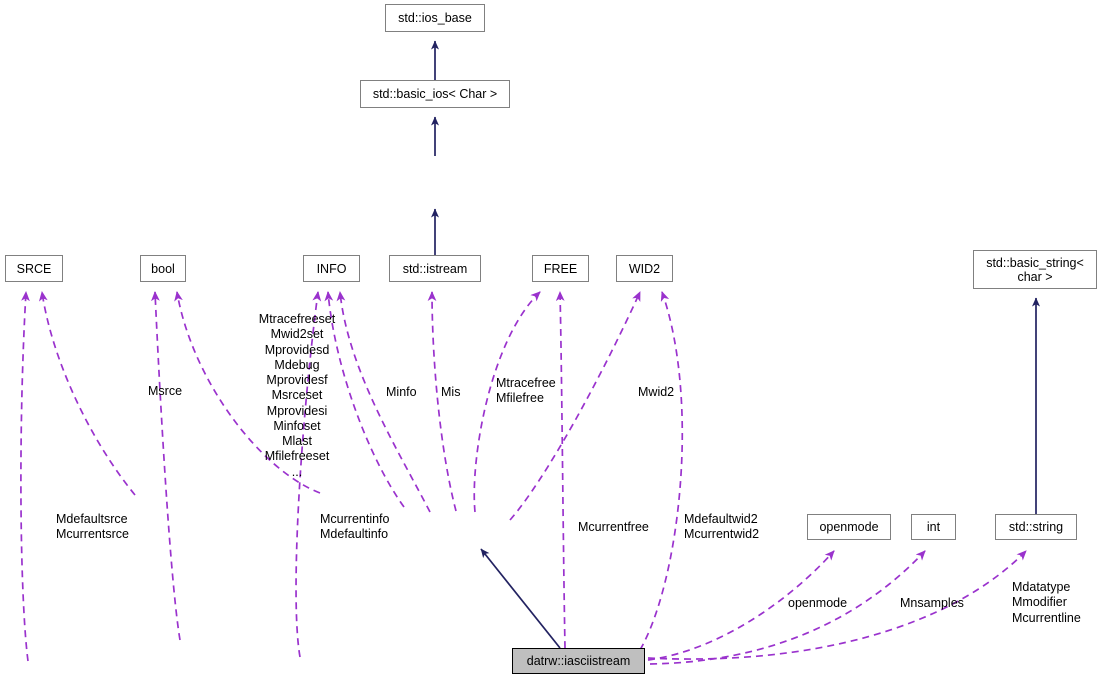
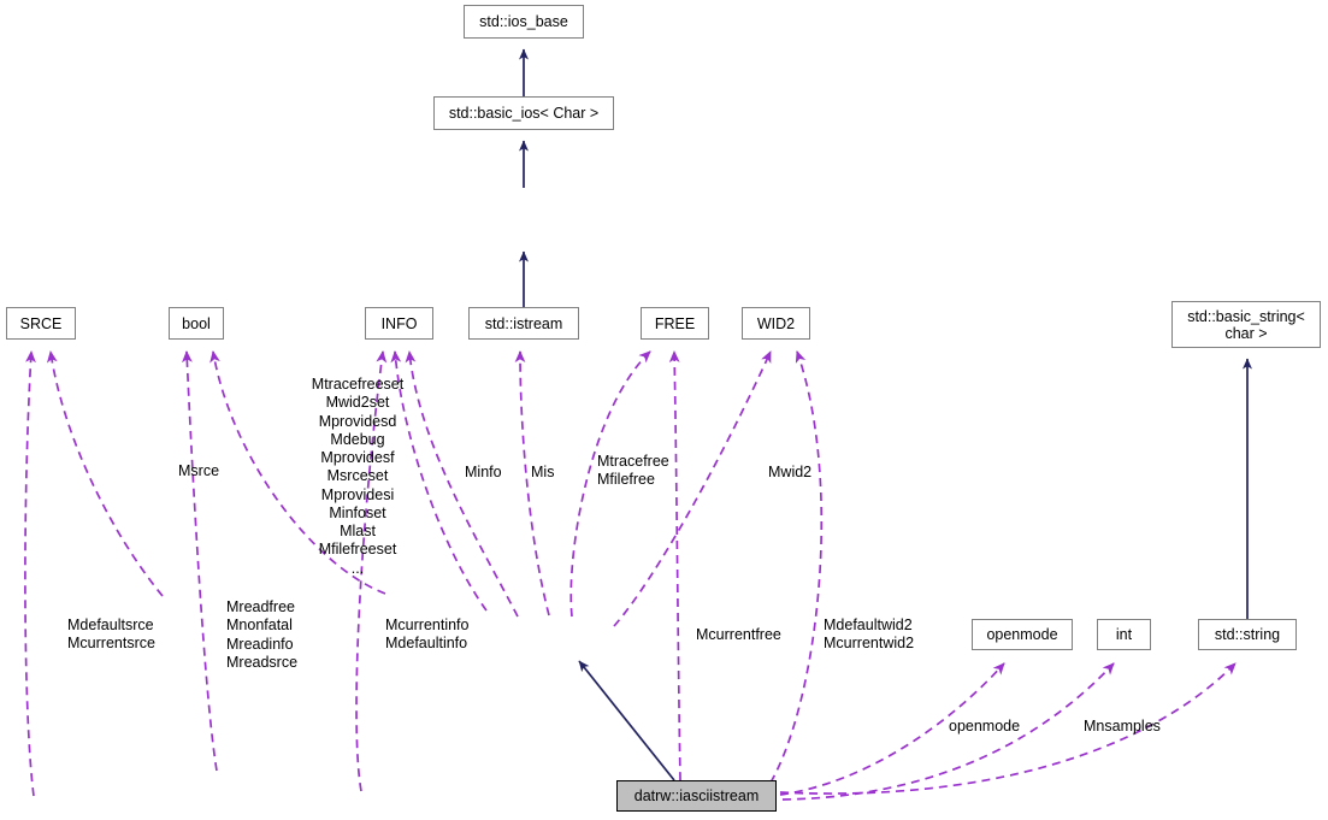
  std::ios_base
  std::basic_ios< Char >
  SRCE
  bool
  INFO
  std::istream
  FREE
  WID2
  std::basic_string<
  char >
  openmode
  int
  std::string
  datrw::iasciistream
  Msrce
  Mtracefreeset
  Mwid2set
  Mprovidesd
  Mdebug
  Mprovidesf
  Msrceset
  Mprovidesi
  Minfoset
  Mlast
  Mfilefreeset
  ...
  Mdefaultsrce
  Mcurrentsrce
+ Mreadfree
+ Mnonfatal
+ Mreadinfo
+ Mreadsrce
  Mcurrentinfo
  Mdefaultinfo
  Minfo
  Mis
  Mtracefree
  Mfilefree
  Mwid2
  Mcurrentfree
  Mdefaultwid2
  Mcurrentwid2
  openmode
  Mnsamples
- Mdatatype
- Mmodifier
- Mcurrentline
